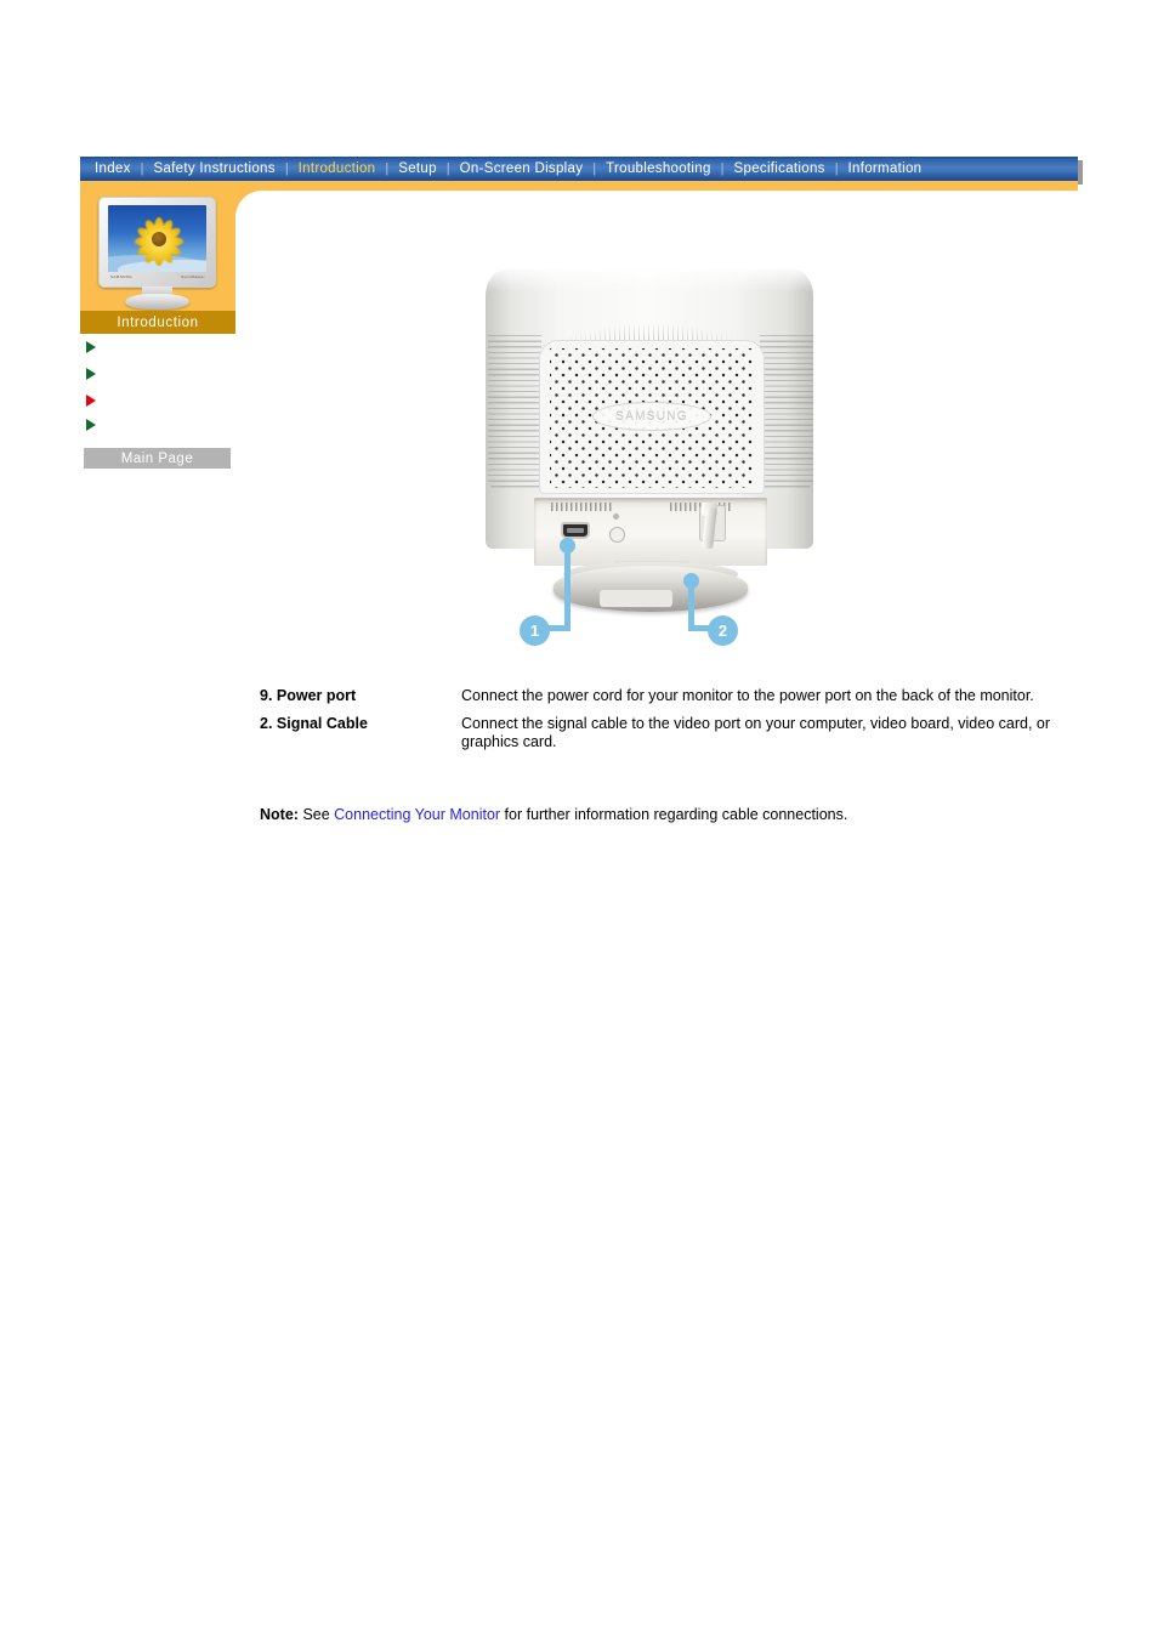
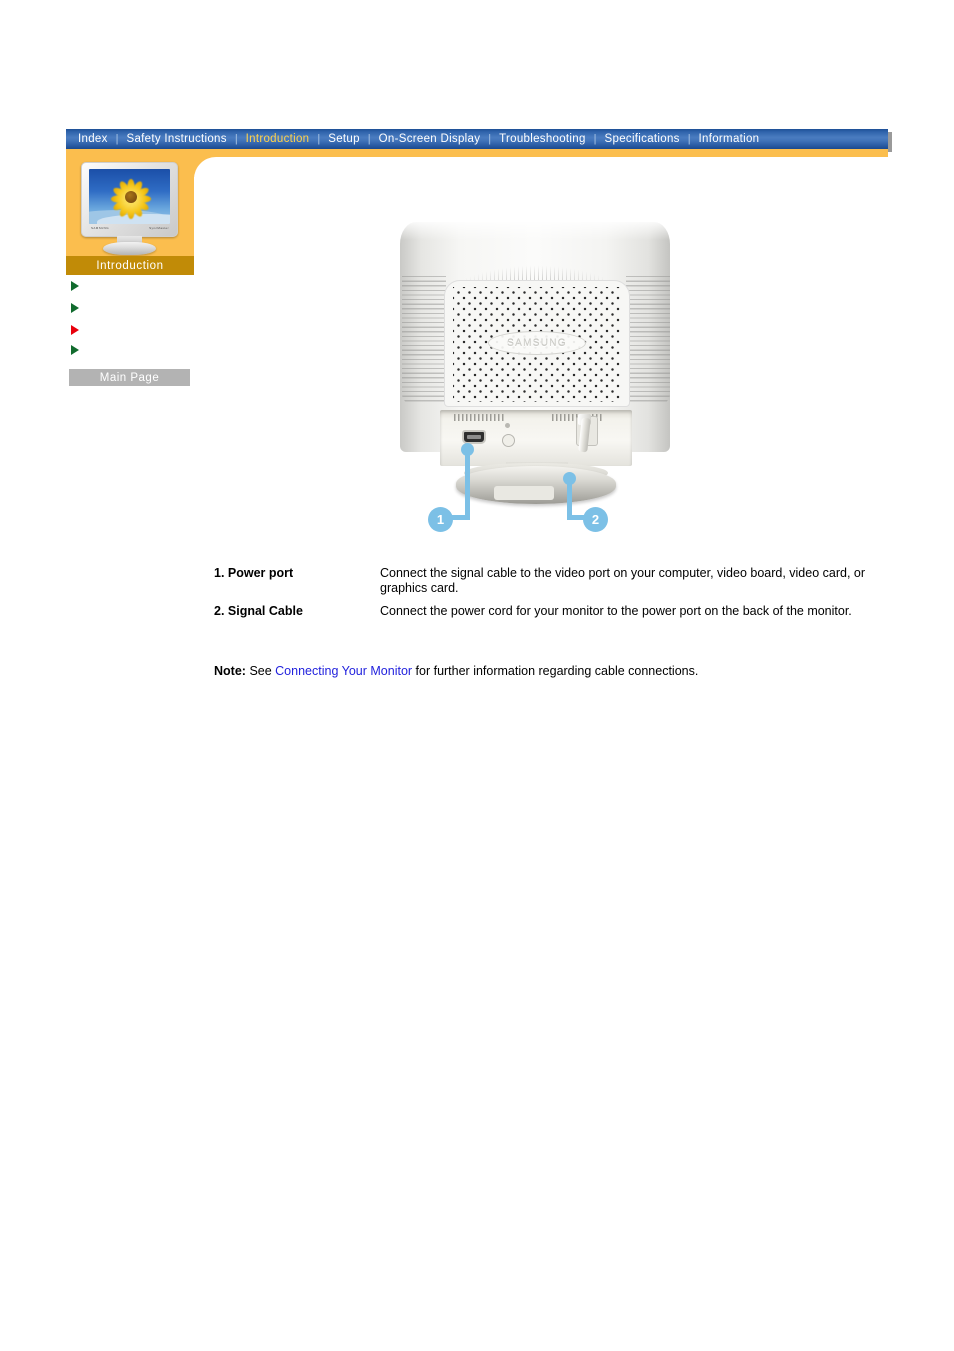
  Index
  |
  Safety Instructions
  |
  Introduction
  |
  Setup
  |
  On-Screen Display
  |
  Troubleshooting
  |
  Specifications
  |
  Information
  Introduction
  Main Page
  SAMSUNG
  1
  2
- 9. Power port
+ 1. Power port
- Connect the power cord for your monitor to the power port on the back of the monitor.
+ Connect the signal cable to the video port on your computer, video board, video card, or graphics card.
  2. Signal Cable
- Connect the signal cable to the video port on your computer, video board, video card, or graphics card.
+ Connect the power cord for your monitor to the power port on the back of the monitor.
  Note: See Connecting Your Monitor for further information regarding cable connections.
